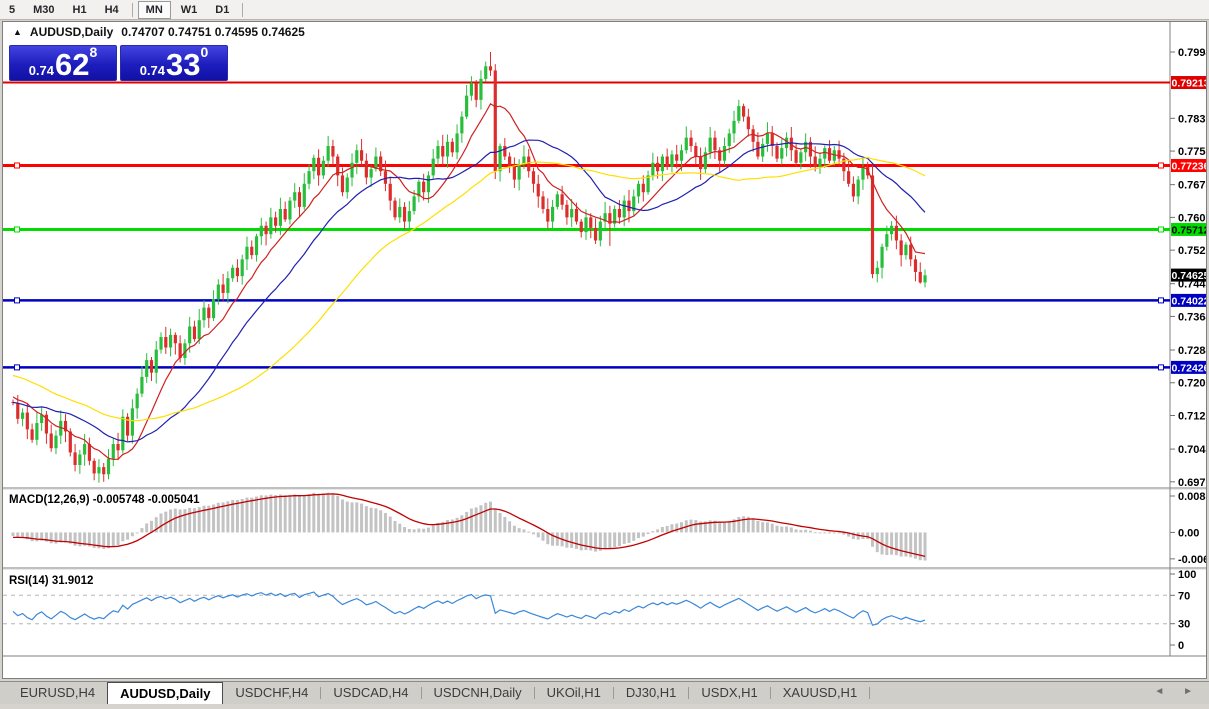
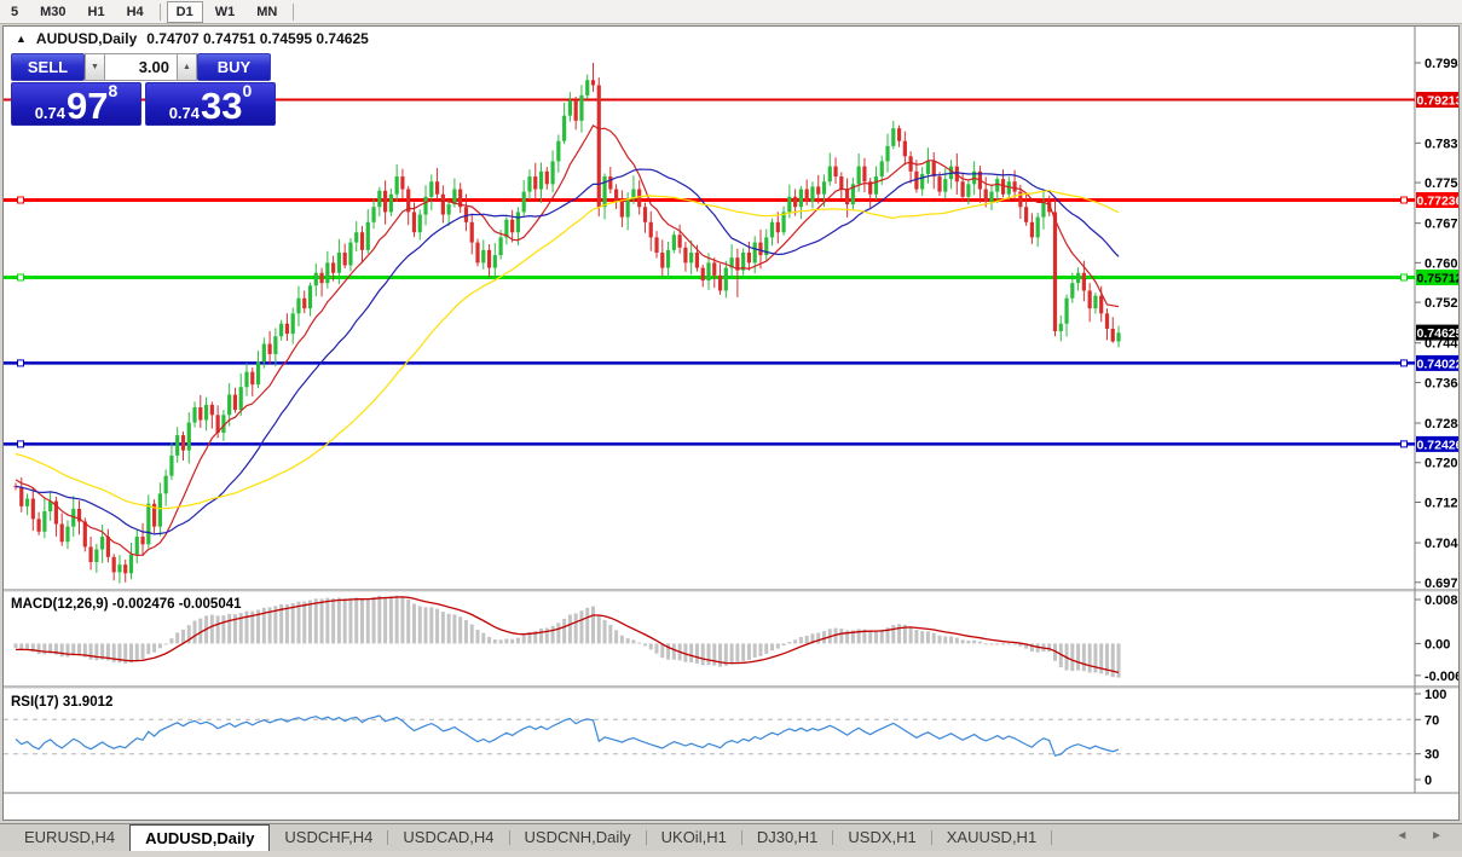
  5
  M30
  H1
  H4
- MN
+ D1
  W1
- D1
+ MN
  0.799
  0.783
  0.775
  0.767
  0.760
  0.752
  0.744
  0.736
  0.728
  0.720
  0.712
  0.704
  0.697
  0.7921
  0.7723
  0.7571
  0.7402
  0.7242
  0.7462
  0.00
  100
  70
  30
  0
- MACD(12,26,9) -0.005748 -0.005041
+ MACD(12,26,9) -0.002476 -0.005041
- RSI(14) 31.9012
+ RSI(17) 31.9012
  ▲
  AUDUSD,Daily
  0.74707 0.74751 0.74595 0.74625
+ SELL
+ 3.00
+ BUY
  0.74
- 62
+ 97
  8
  0.74
  33
  0
  EURUSD,H4
  AUDUSD,Daily
  USDCHF,H4
  USDCAD,H4
  USDCNH,Daily
  UKOil,H1
  DJ30,H1
  USDX,H1
  XAUUSD,H1
  ◄ ►
